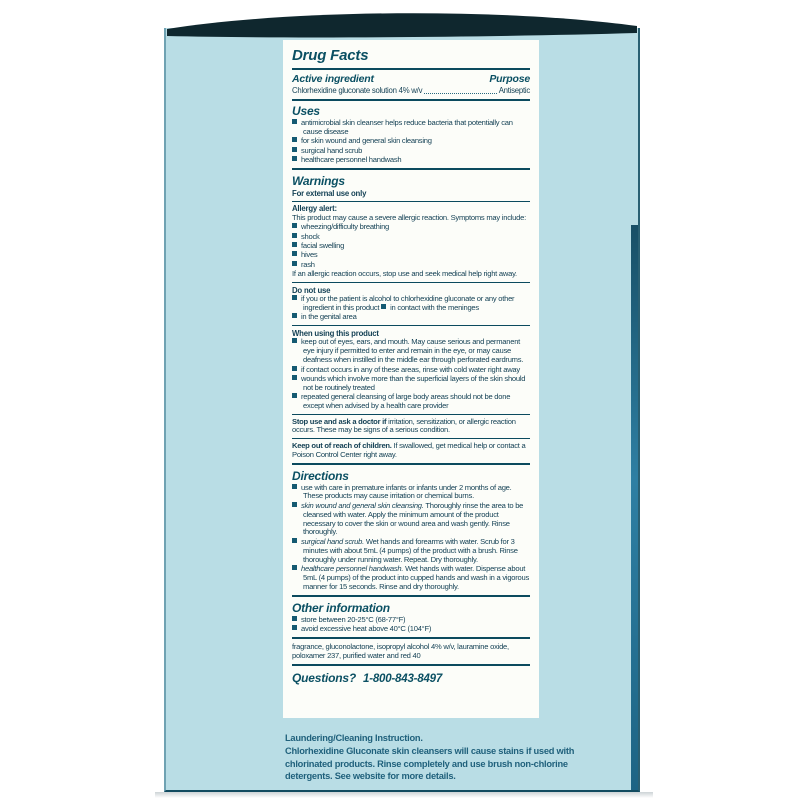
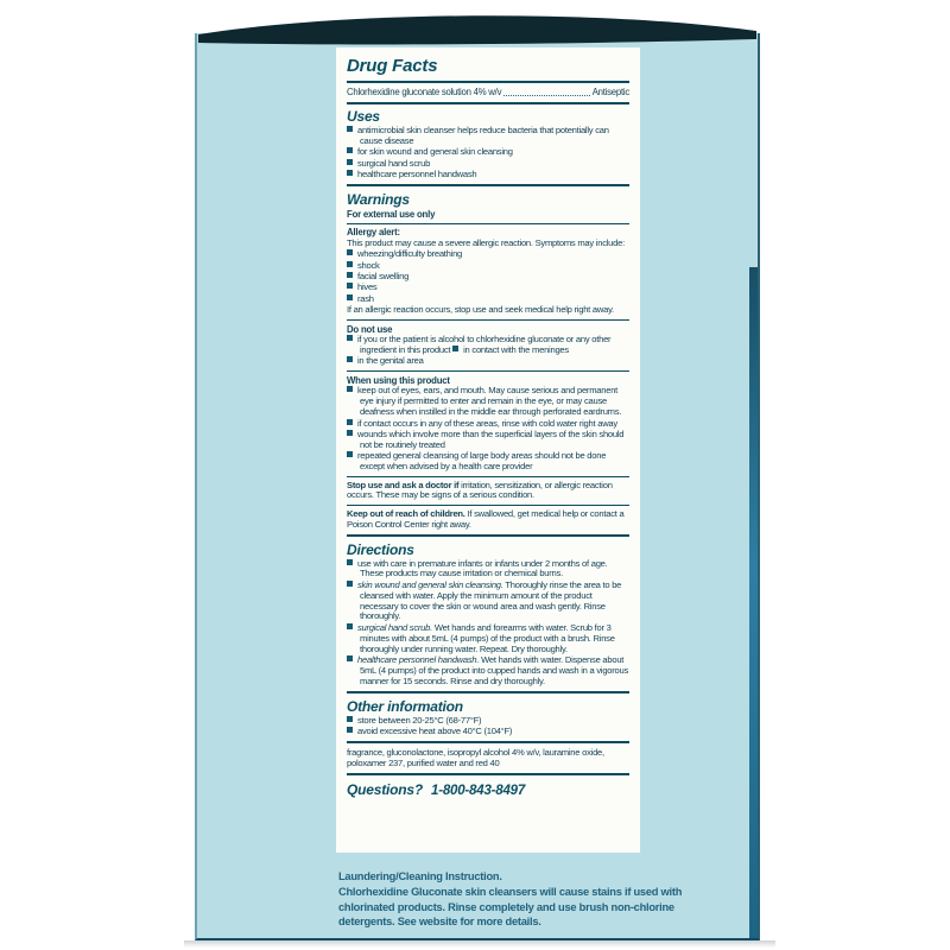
  Drug Facts
- Active ingredient
- Purpose
  Chlorhexidine gluconate solution 4% w/v
  Antiseptic
  Uses
  antimicrobial skin cleanser helps reduce bacteria that potentially can cause disease
  for skin wound and general skin cleansing
  surgical hand scrub
  healthcare personnel handwash
  Warnings
  For external use only
  Allergy alert:
  This product may cause a severe allergic reaction. Symptoms may include:
  wheezing/difficulty breathing
  shock
  facial swelling
  hives
  rash
  If an allergic reaction occurs, stop use and seek medical help right away.
  Do not use
  if you or the patient is alcohol to chlorhexidine gluconate or any other ingredient in this product in contact with the meninges
  in the genital area
  When using this product
  keep out of eyes, ears, and mouth. May cause serious and permanent eye injury if permitted to enter and remain in the eye, or may cause deafness when instilled in the middle ear through perforated eardrums.
  if contact occurs in any of these areas, rinse with cold water right away
  wounds which involve more than the superficial layers of the skin should not be routinely treated
  repeated general cleansing of large body areas should not be done except when advised by a health care provider
  Stop use and ask a doctor if irritation, sensitization, or allergic reaction occurs. These may be signs of a serious condition.
  Keep out of reach of children. If swallowed, get medical help or contact a Poison Control Center right away.
  Directions
  use with care in premature infants or infants under 2 months of age. These products may cause irritation or chemical burns.
  skin wound and general skin cleansing. Thoroughly rinse the area to be cleansed with water. Apply the minimum amount of the product necessary to cover the skin or wound area and wash gently. Rinse thoroughly.
  surgical hand scrub. Wet hands and forearms with water. Scrub for 3 minutes with about 5mL (4 pumps) of the product with a brush. Rinse thoroughly under running water. Repeat. Dry thoroughly.
  healthcare personnel handwash. Wet hands with water. Dispense about 5mL (4 pumps) of the product into cupped hands and wash in a vigorous manner for 15 seconds. Rinse and dry thoroughly.
  Other information
  store between 20-25°C (68-77°F)
  avoid excessive heat above 40°C (104°F)
  fragrance, gluconolactone, isopropyl alcohol 4% w/v, lauramine oxide, poloxamer 237, purified water and red 40
  Questions?
  1-800-843-8497
  Laundering/Cleaning Instruction.
  Chlorhexidine Gluconate skin cleansers will cause stains if used with chlorinated products. Rinse completely and use brush non-chlorine detergents. See website for more details.
